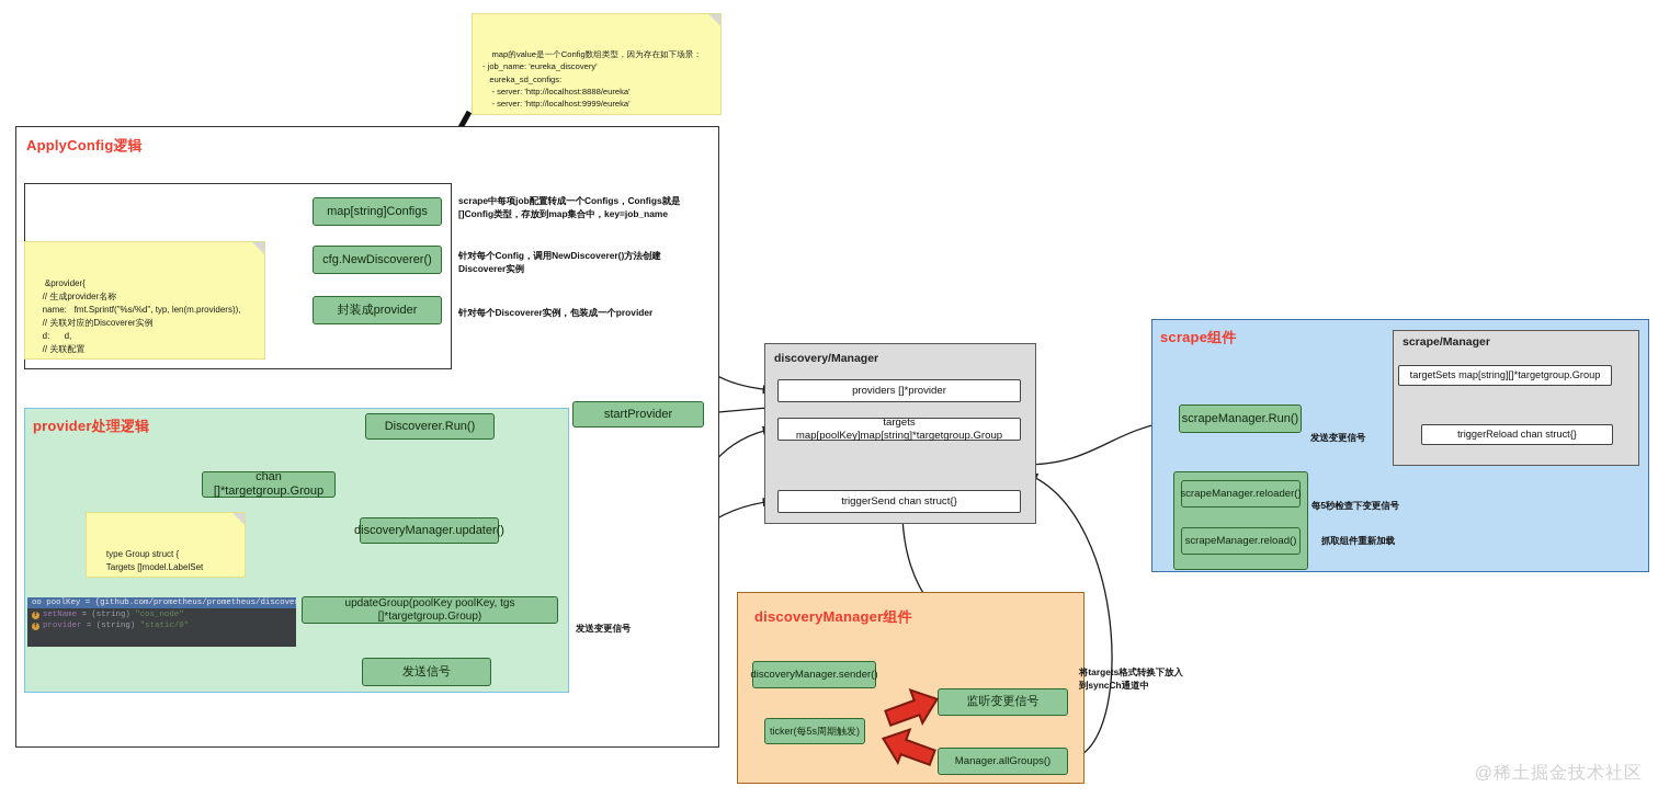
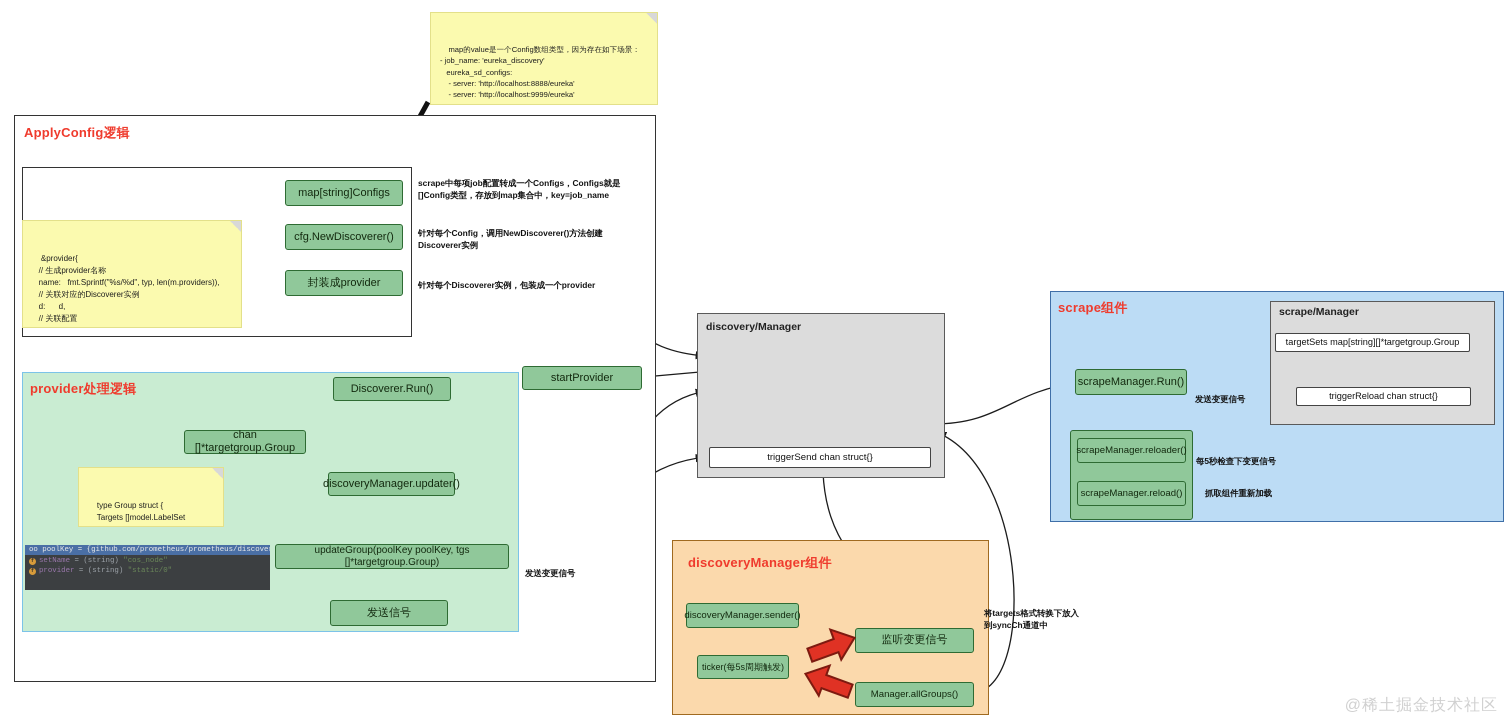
  ApplyConfig逻辑
  provider处理逻辑
  discovery/Manager
  scrape组件
  scrape/Manager
  discoveryManager组件
  map[string]Configs
  cfg.NewDiscoverer()
  封装成provider
  startProvider
  Discoverer.Run()
  chan []*targetgroup.Group
  discoveryManager.updater()
  updateGroup(poolKey poolKey, tgs []*targetgroup.Group)
  发送信号
- providers []*provider
- targets map[poolKey]map[string]*targetgroup.Group
  triggerSend chan struct{}
  scrapeManager.Run()
  targetSets map[string][]*targetgroup.Group
  triggerReload chan struct{}
  scrapeManager.reloader()
  scrapeManager.reload()
  discoveryManager.sender()
  ticker(每5s周期触发)
  监听变更信号
  Manager.allGroups()
  map的value是一个Config数组类型，因为存在如下场景：
  - job_name: 'eureka_discovery'
  eureka_sd_configs:
  - server: 'http://localhost:8888/eureka'
  - server: 'http://localhost:9999/eureka'
  &provider{
  // 生成provider名称
  name: fmt.Sprintf("%s/%d", typ, len(m.providers)),
  // 关联对应的Discoverer实例
  d: d,
  // 关联配置
  type Group struct {
  Targets []model.LabelSet
  oo poolKey = {github.com/prometheus/prometheus/discove
  setName = (string) "cos_node"
  provider = (string) "static/0"
  scrape中每项job配置转成一个Configs，Configs就是
  []Config类型，存放到map集合中，key=job_name
  针对每个Config，调用NewDiscoverer()方法创建
  Discoverer实例
  针对每个Discoverer实例，包装成一个provider
  发送变更信号
  发送变更信号
  每5秒检查下变更信号
  抓取组件重新加载
  将targets格式转换下放入
  到syncCh通道中
  @稀土掘金技术社区
